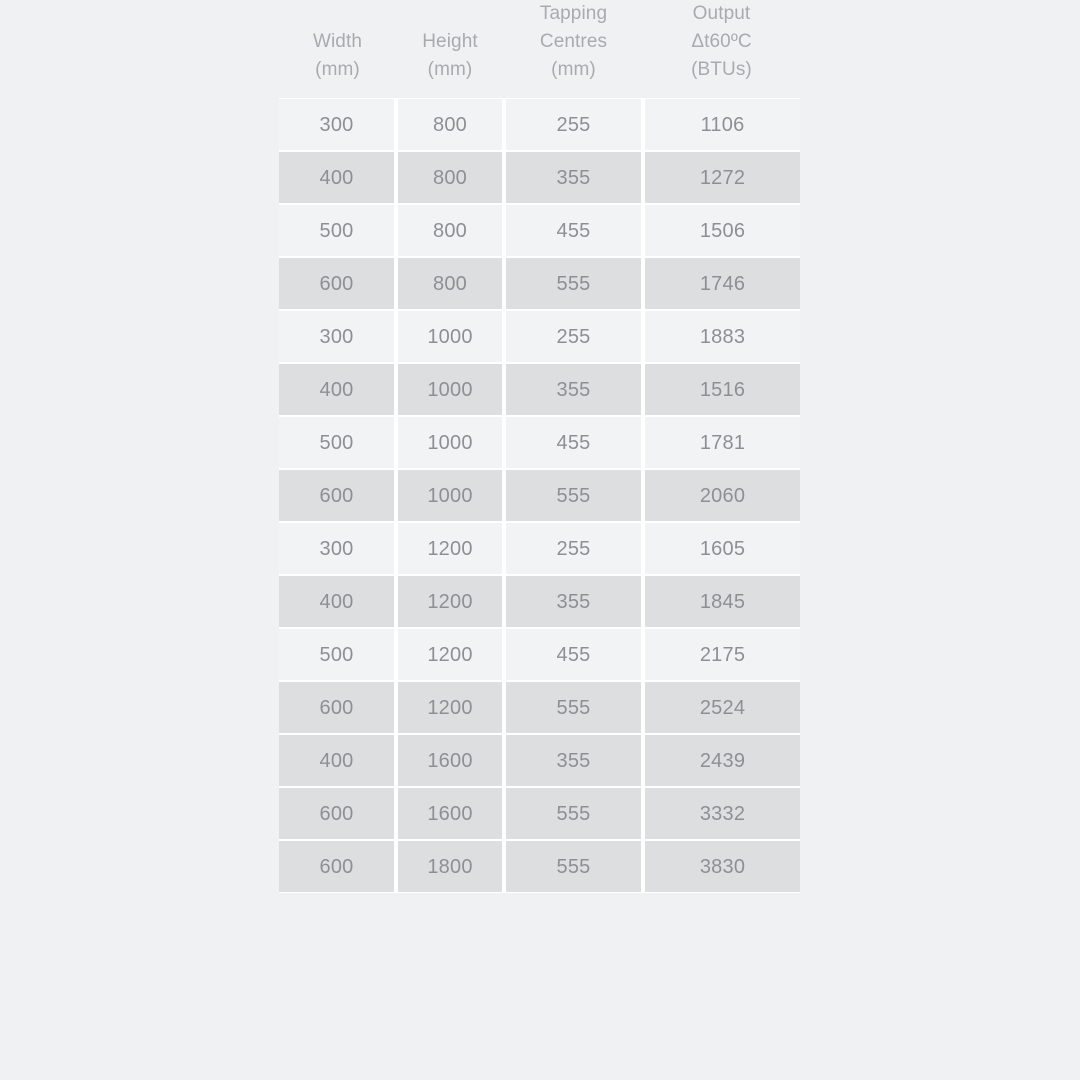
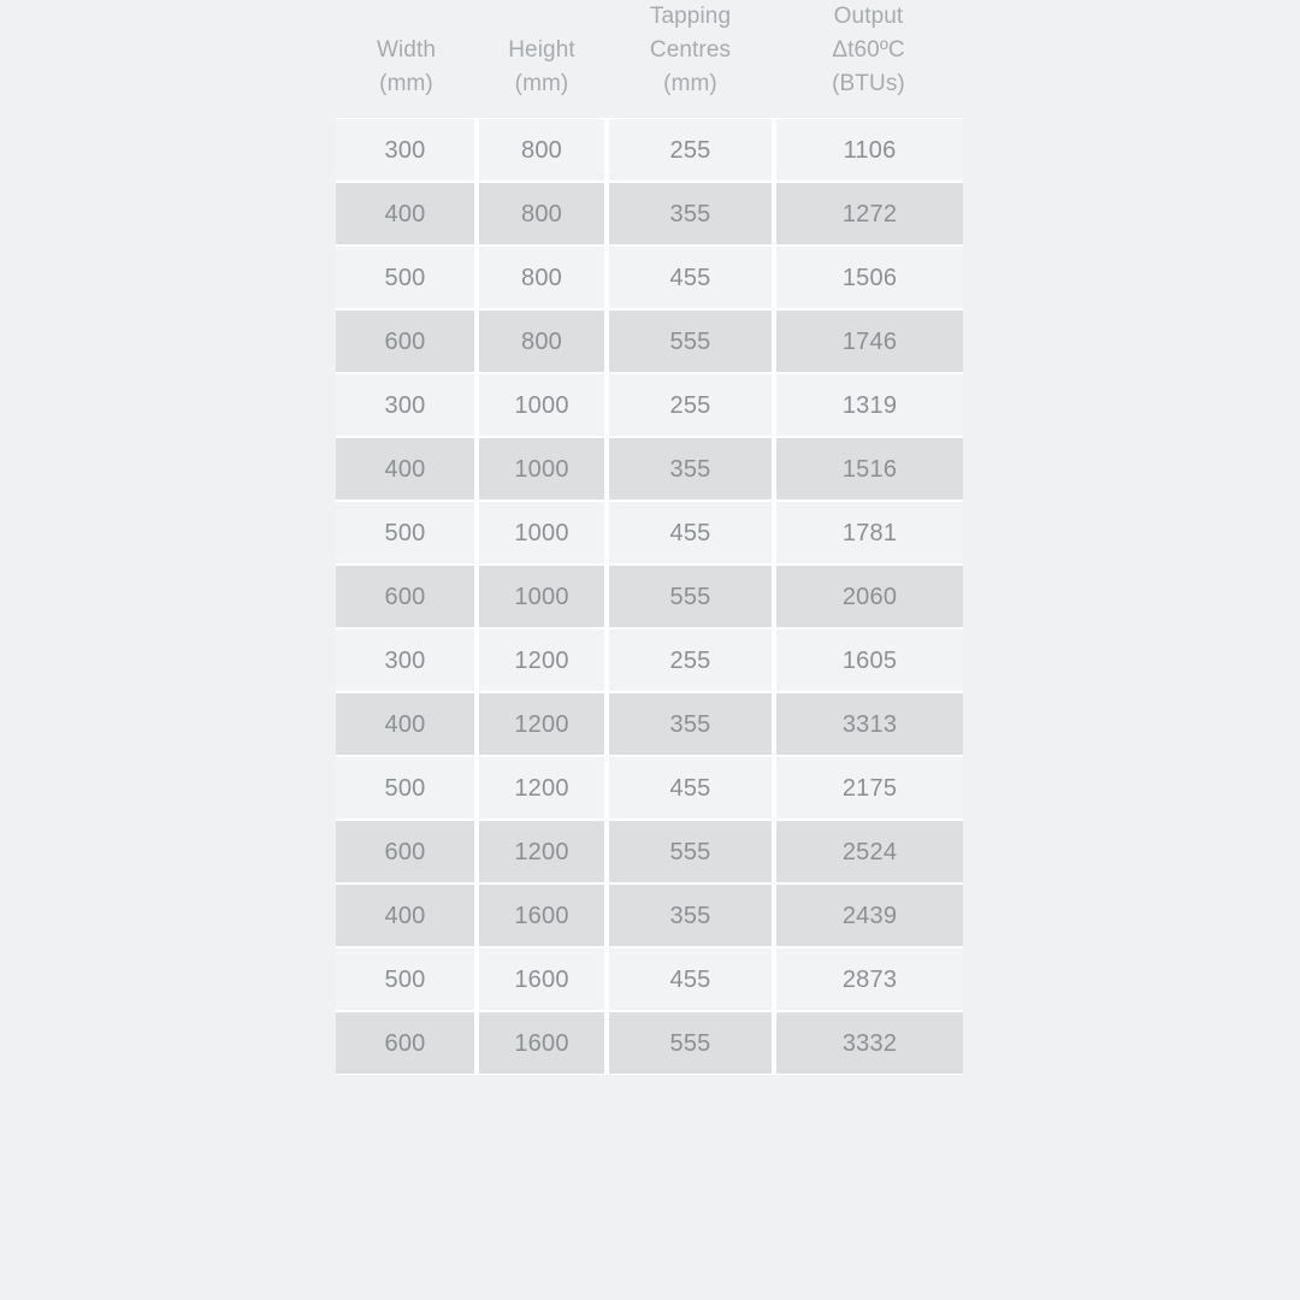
  Width(mm)	Height(mm)	TappingCentres(mm)	OutputΔt60ºC(BTUs)
  300	800	255	1106
  400	800	355	1272
  500	800	455	1506
  600	800	555	1746
- 300	1000	255	1883
+ 300	1000	255	1319
  400	1000	355	1516
  500	1000	455	1781
  600	1000	555	2060
  300	1200	255	1605
- 400	1200	355	1845
+ 400	1200	355	3313
  500	1200	455	2175
  600	1200	555	2524
  400	1600	355	2439
+ 500	1600	455	2873
  600	1600	555	3332
- 600	1800	555	3830
